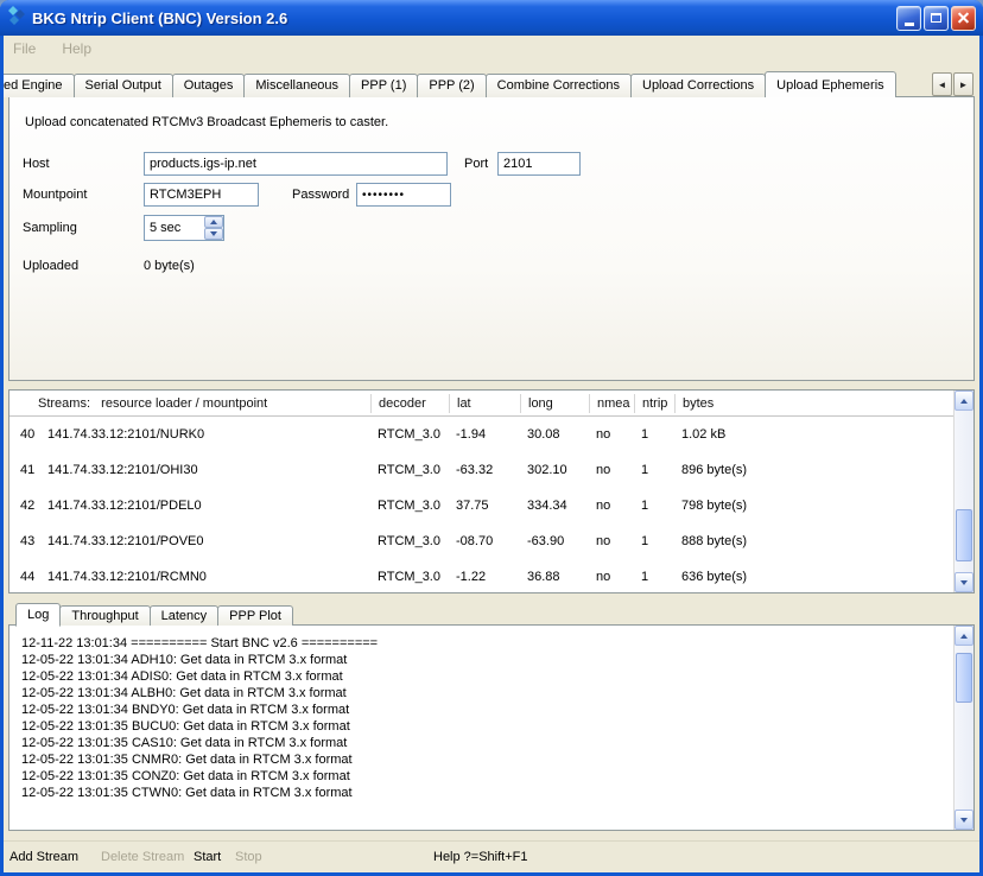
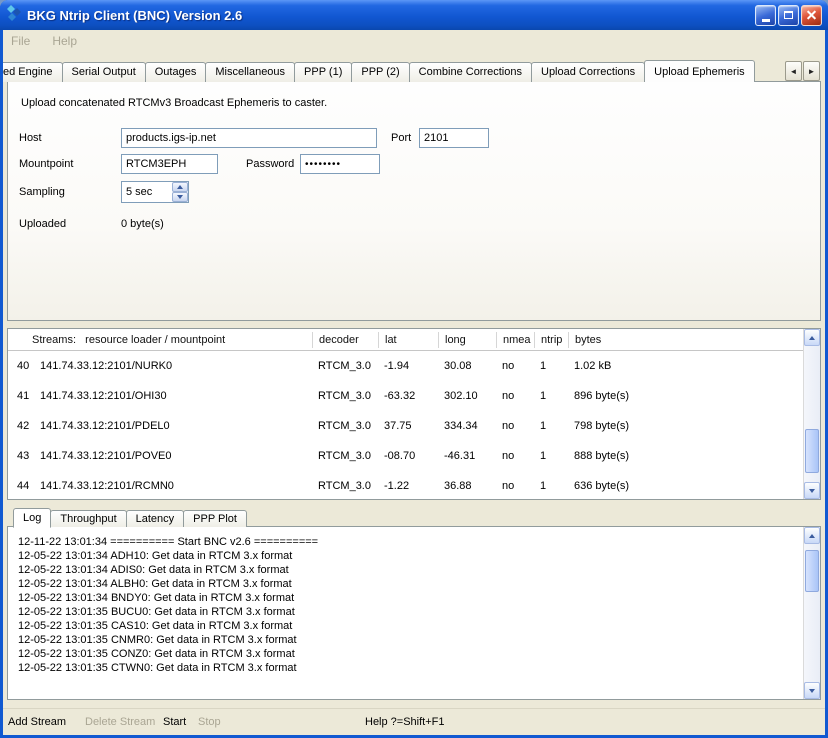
  BKG Ntrip Client (BNC) Version 2.6
  File
  Help
  ed Engine
  Serial Output
  Outages
  Miscellaneous
  PPP (1)
  PPP (2)
  Combine Corrections
  Upload Corrections
  Upload Ephemeris
  ◄
  ►
  Upload concatenated RTCMv3 Broadcast Ephemeris to caster.
  Host
  products.igs-ip.net
  Port
  2101
  Mountpoint
  RTCM3EPH
  Password
  ••••••••
  Sampling
  5 sec
  Uploaded
  0 byte(s)
  Streams: resource loader / mountpoint
  decoder
  lat
  long
  nmea
  ntrip
  bytes
  40
  141.74.33.12:2101/NURK0
  RTCM_3.0
  -1.94
  30.08
  no
  1
  1.02 kB
  41
  141.74.33.12:2101/OHI30
  RTCM_3.0
  -63.32
  302.10
  no
  1
  896 byte(s)
  42
  141.74.33.12:2101/PDEL0
  RTCM_3.0
  37.75
  334.34
  no
  1
  798 byte(s)
  43
  141.74.33.12:2101/POVE0
  RTCM_3.0
  -08.70
- -63.90
+ -46.31
  no
  1
  888 byte(s)
  44
  141.74.33.12:2101/RCMN0
  RTCM_3.0
  -1.22
  36.88
  no
  1
  636 byte(s)
  Log
  Throughput
  Latency
  PPP Plot
  12-11-22 13:01:34 ========== Start BNC v2.6 ==========
  12-05-22 13:01:34 ADH10: Get data in RTCM 3.x format
  12-05-22 13:01:34 ADIS0: Get data in RTCM 3.x format
  12-05-22 13:01:34 ALBH0: Get data in RTCM 3.x format
  12-05-22 13:01:34 BNDY0: Get data in RTCM 3.x format
  12-05-22 13:01:35 BUCU0: Get data in RTCM 3.x format
  12-05-22 13:01:35 CAS10: Get data in RTCM 3.x format
  12-05-22 13:01:35 CNMR0: Get data in RTCM 3.x format
  12-05-22 13:01:35 CONZ0: Get data in RTCM 3.x format
  12-05-22 13:01:35 CTWN0: Get data in RTCM 3.x format
  Add Stream
  Delete Stream
  Start
  Stop
  Help ?=Shift+F1
